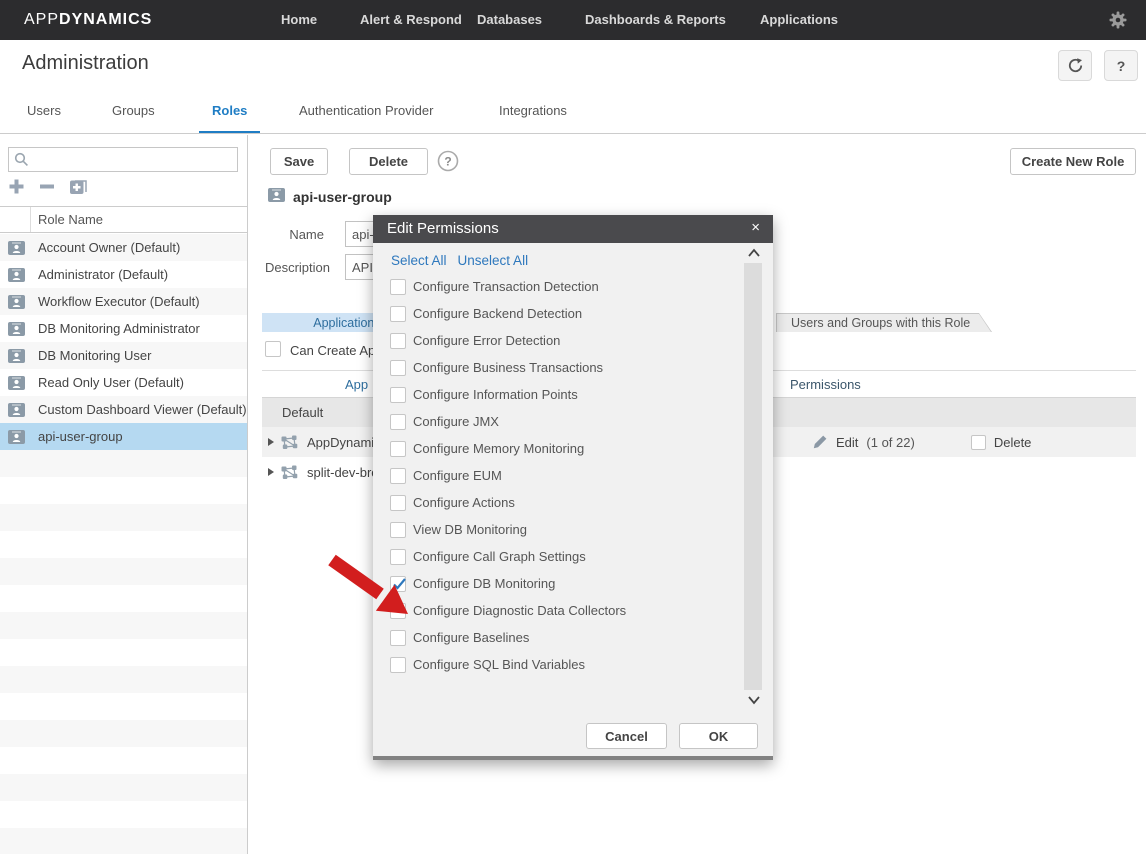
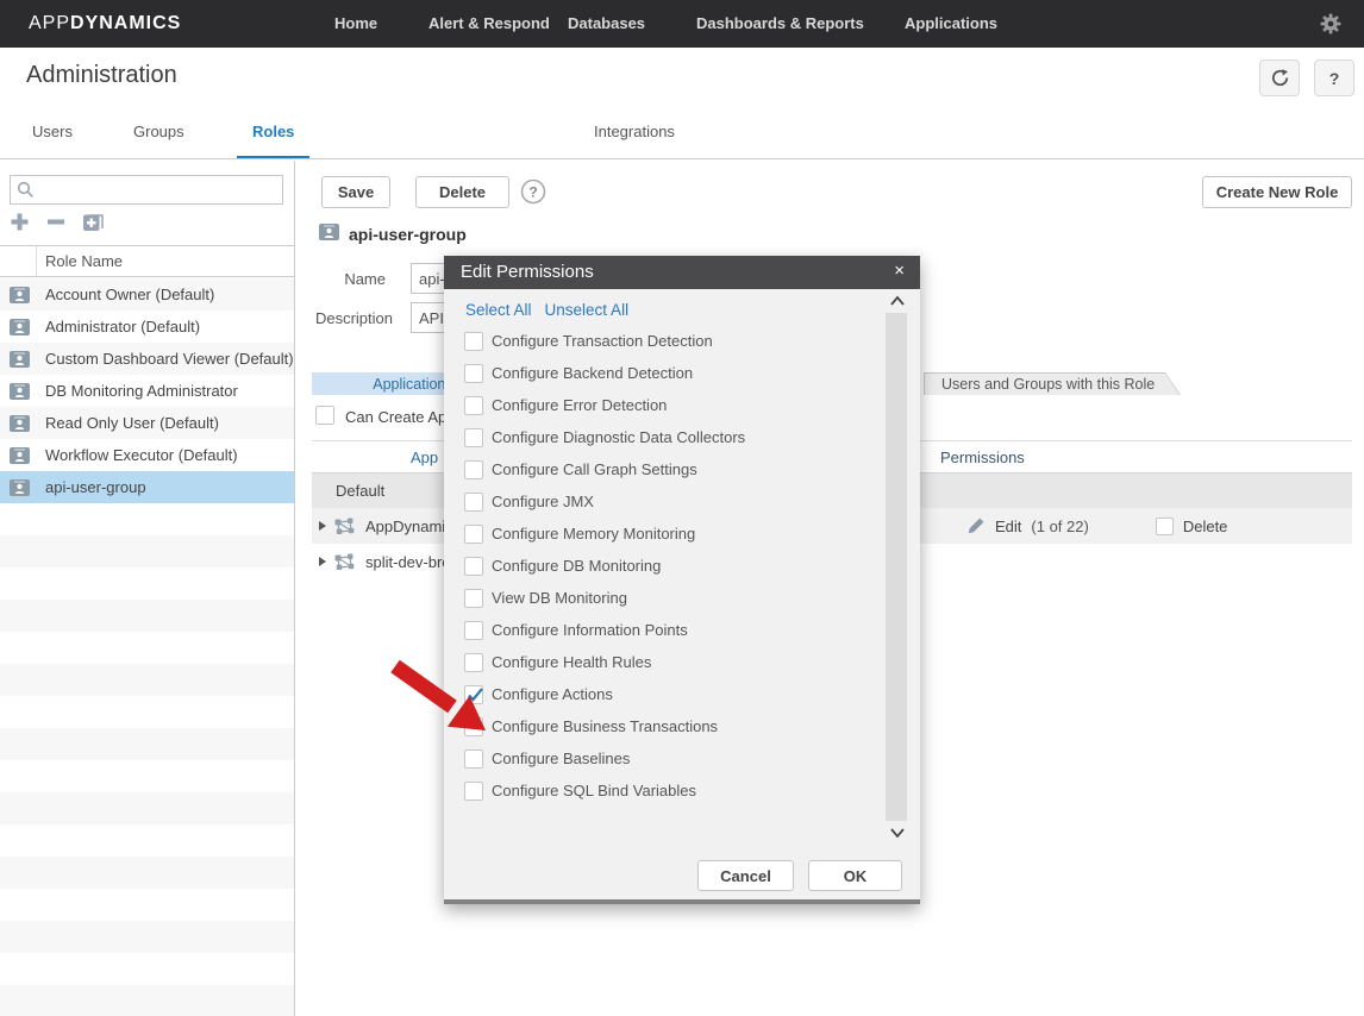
  APPDYNAMICS
  Home
  Alert & Respond
  Databases
  Dashboards & Reports
  Applications
  Administration
  ?
  Users
  Groups
  Roles
- Authentication Provider
  Integrations
  Role Name
  Account Owner (Default)
  Administrator (Default)
- Workflow Executor (Default)
+ Custom Dashboard Viewer (Default)
  DB Monitoring Administrator
- DB Monitoring User
  Read Only User (Default)
- Custom Dashboard Viewer (Default)
+ Workflow Executor (Default)
  api-user-group
  Save
  Delete
  ?
  Create New Role
  api-user-group
  Name
  api-
  Description
  API
  Users and Groups with this Role
  Can Create Ap
  App
  Permissions
  Default
  AppDynam
  split-dev-br
  Edit
  (1 of 22)
  Delete
  Edit Permissions
  ×
  Select All
  Unselect All
  Configure Transaction Detection
  Configure Backend Detection
  Configure Error Detection
- Configure Business Transactions
+ Configure Diagnostic Data Collectors
- Configure Information Points
+ Configure Call Graph Settings
  Configure JMX
  Configure Memory Monitoring
- Configure EUM
- Configure Actions
+ Configure DB Monitoring
  View DB Monitoring
- Configure Call Graph Settings
+ Configure Information Points
+ Configure Health Rules
- Configure DB Monitoring
+ Configure Actions
- Configure Diagnostic Data Collectors
+ Configure Business Transactions
  Configure Baselines
  Configure SQL Bind Variables
  Cancel
  OK
